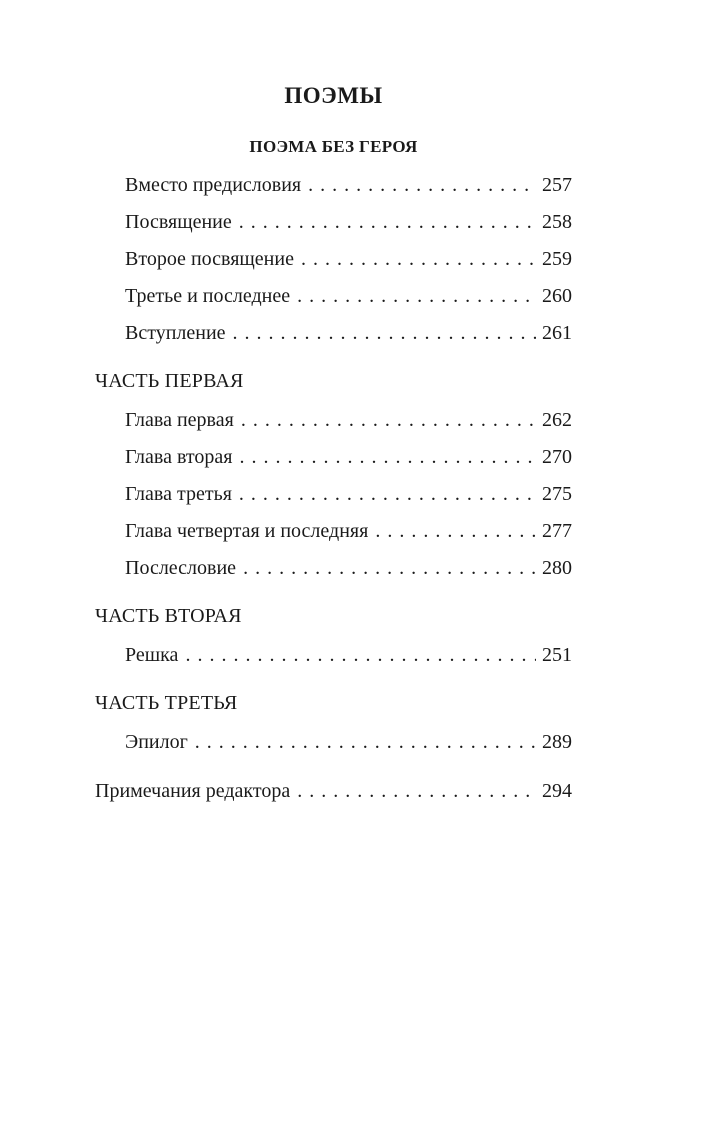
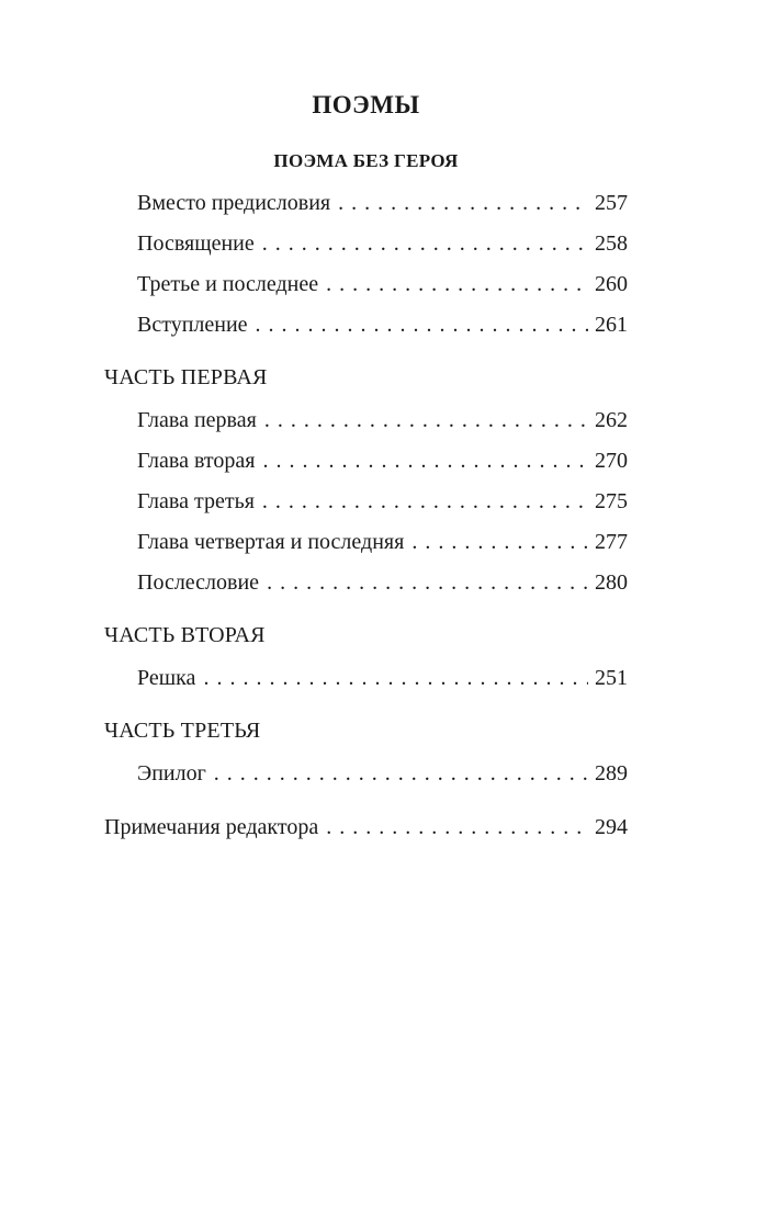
  ПОЭМЫ
  ПОЭМА БЕЗ ГЕРОЯ
  Вместо предисловия
  257
  Посвящение
  258
- Второе посвящение
- 259
  Третье и последнее
  260
  Вступление
  261
  ЧАСТЬ ПЕРВАЯ
  Глава первая
  262
  Глава вторая
  270
  Глава третья
  275
  Глава четвертая и последняя
  277
  Послесловие
  280
  ЧАСТЬ ВТОРАЯ
  Решка
  251
  ЧАСТЬ ТРЕТЬЯ
  Эпилог
  289
  Примечания редактора
  294
